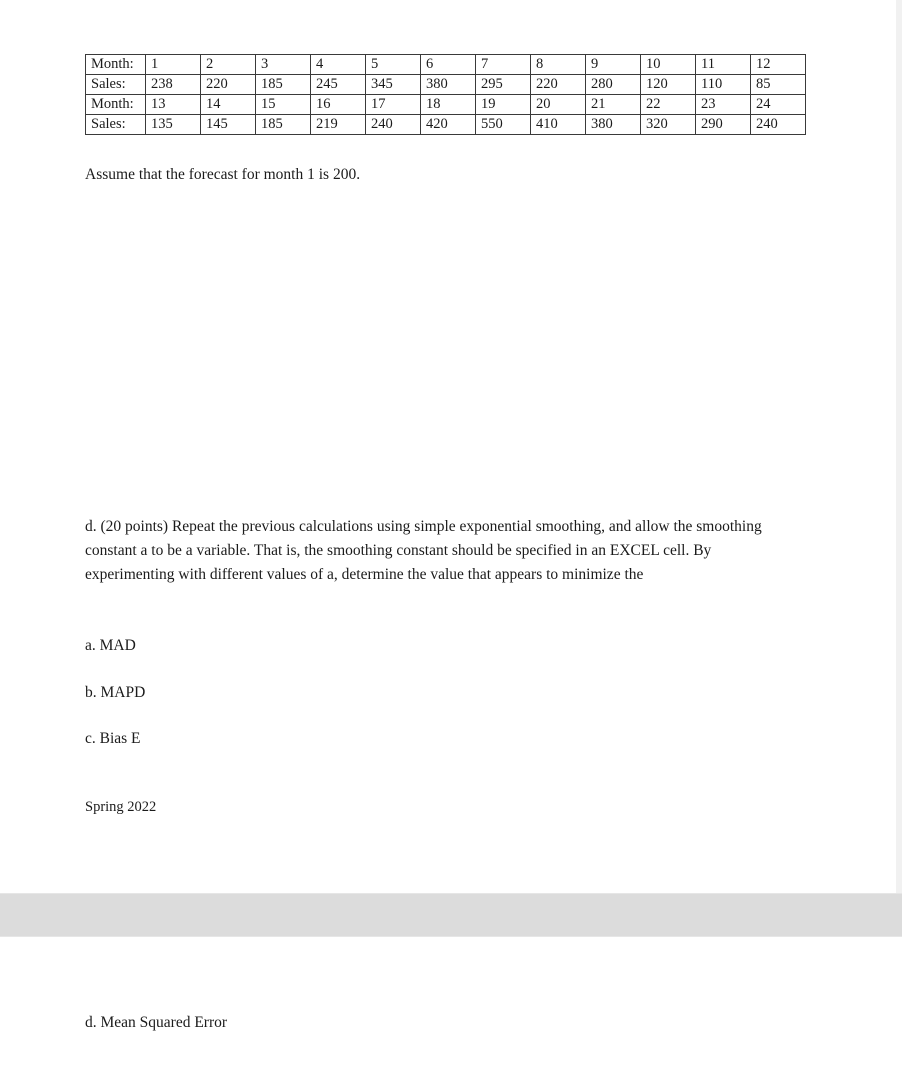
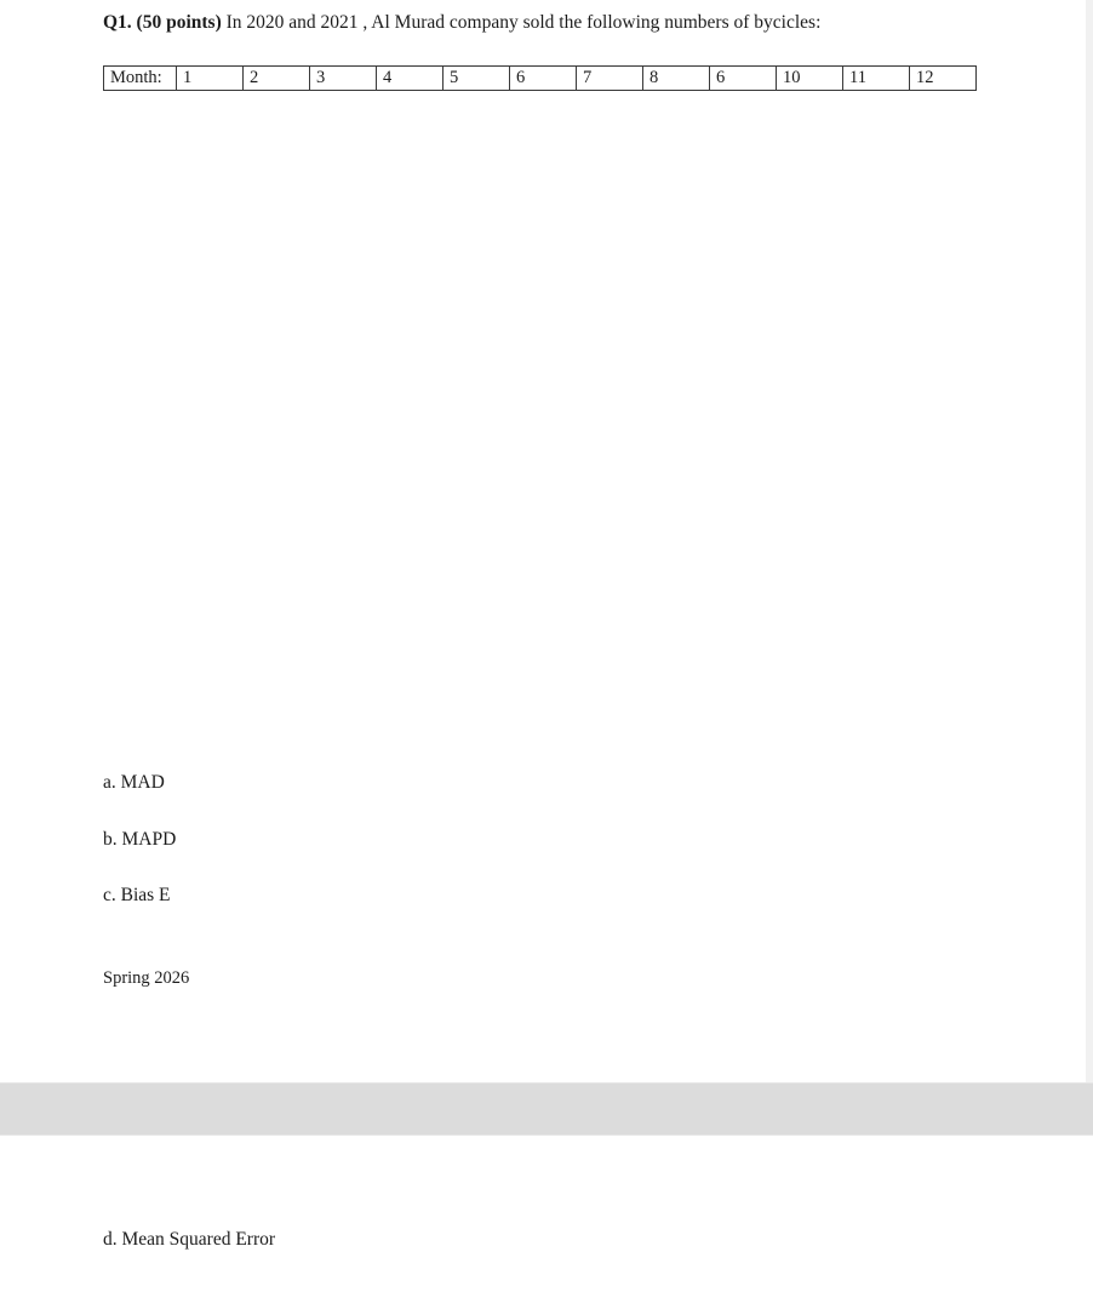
+ Q1. (50 points) In 2020 and 2021 , Al Murad company sold the following numbers of bycicles:
- Month:	1	2	3	4	5	6	7	8	9	10	11	12
+ Month:	1	2	3	4	5	6	7	8	6	10	11	12
- Sales:	238	220	185	245	345	380	295	220	280	120	110	85
- Month:	13	14	15	16	17	18	19	20	21	22	23	24
- Sales:	135	145	185	219	240	420	550	410	380	320	290	240
- Assume that the forecast for month 1 is 200.
- d. (20 points) Repeat the previous calculations using simple exponential smoothing, and allow the smoothing constant a to be a variable. That is, the smoothing constant should be specified in an EXCEL cell. By experimenting with different values of a, determine the value that appears to minimize the
  a. MAD
  b. MAPD
  c. Bias E
- Spring 2022
+ Spring 2026
  d. Mean Squared Error
